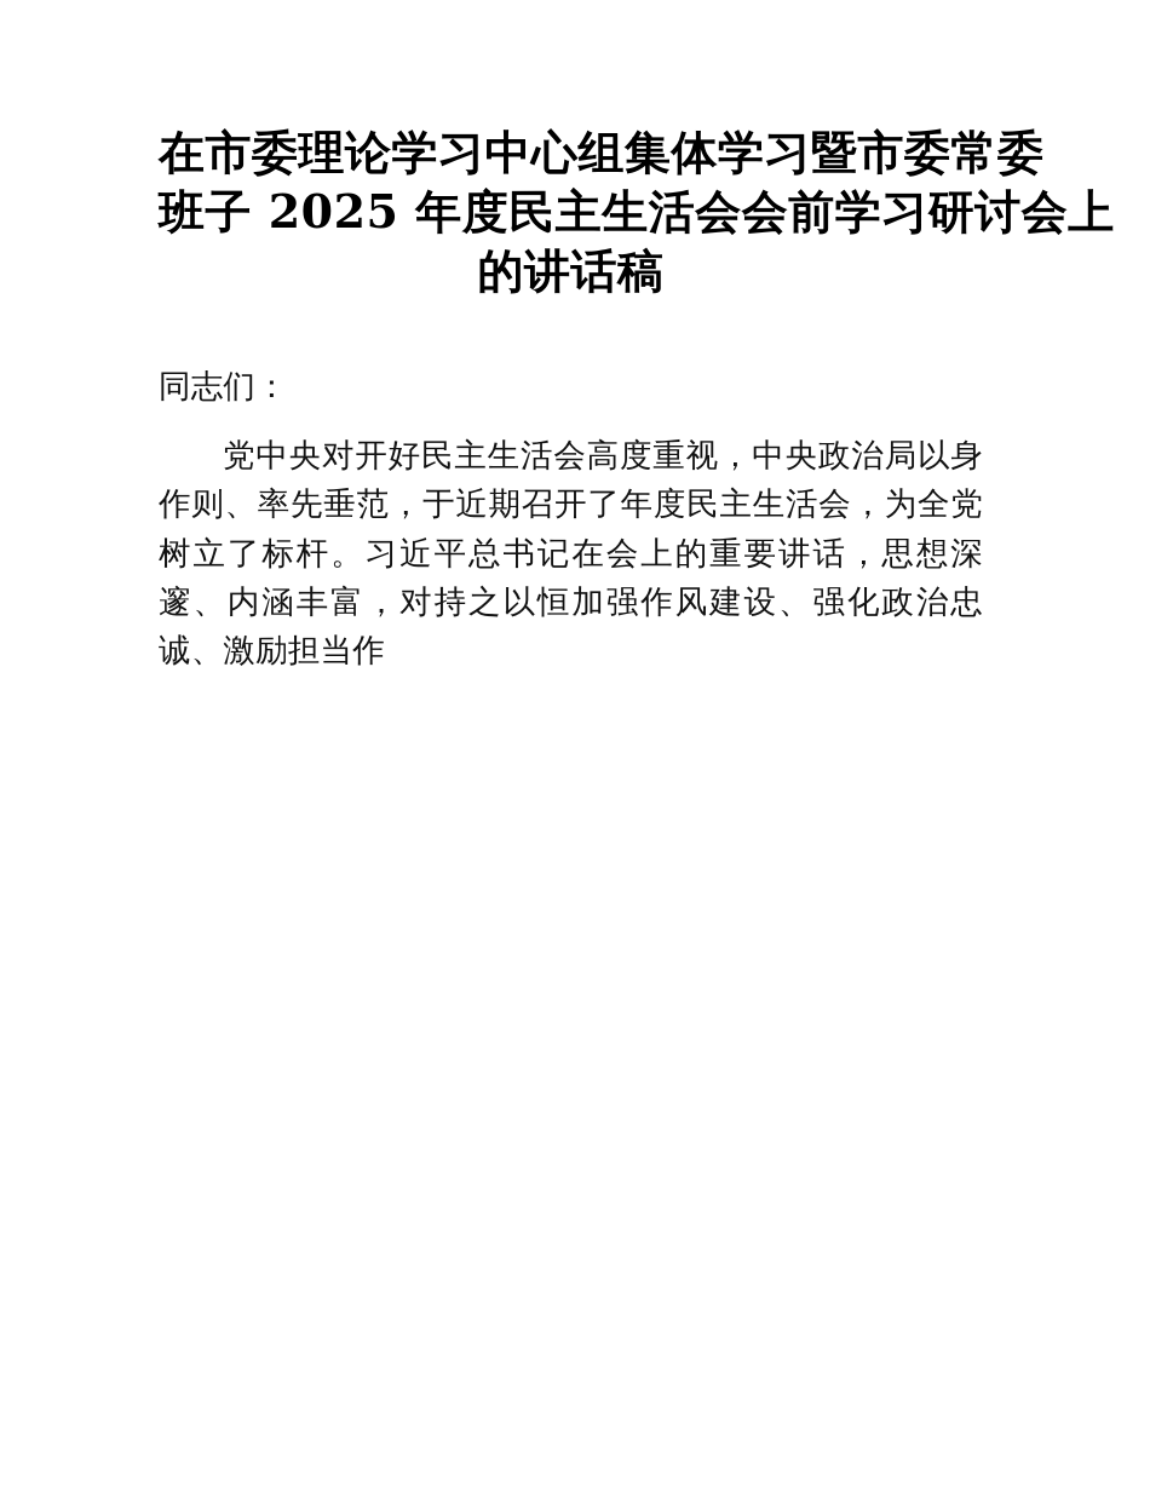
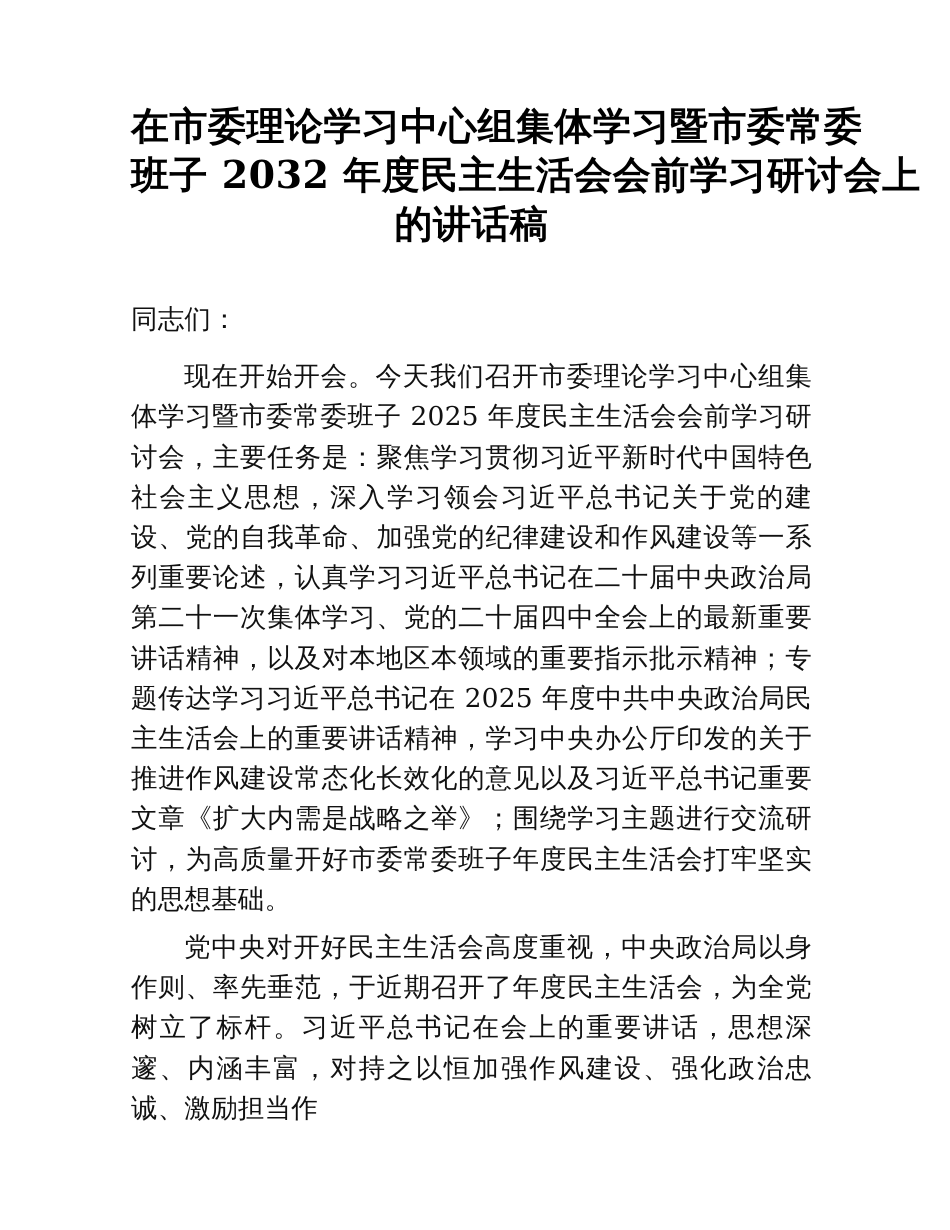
  在市委理论学习中心组集体学习暨市委常委
- 班子 2025 年度民主生活会会前学习研讨会上
+ 班子 2032 年度民主生活会会前学习研讨会上
  的讲话稿
  同志们：
+ 现在开始开会。今天我们召开市委理论学习中心组集体学习暨市委常委班子 2025 年度民主生活会会前学习研讨会，主要任务是：聚焦学习贯彻习近平新时代中国特色社会主义思想，深入学习领会习近平总书记关于党的建设、党的自我革命、加强党的纪律建设和作风建设等一系列重要论述，认真学习习近平总书记在二十届中央政治局第二十一次集体学习、党的二十届四中全会上的最新重要讲话精神，以及对本地区本领域的重要指示批示精神；专题传达学习习近平总书记在 2025 年度中共中央政治局民主生活会上的重要讲话精神，学习中央办公厅印发的关于推进作风建设常态化长效化的意见以及习近平总书记重要文章《扩大内需是战略之举》；围绕学习主题进行交流研讨，为高质量开好市委常委班子年度民主生活会打牢坚实的思想基础。
  党中央对开好民主生活会高度重视，中央政治局以身作则、率先垂范，于近期召开了年度民主生活会，为全党树立了标杆。习近平总书记在会上的重要讲话，思想深邃、内涵丰富，对持之以恒加强作风建设、强化政治忠诚、激励担当作
